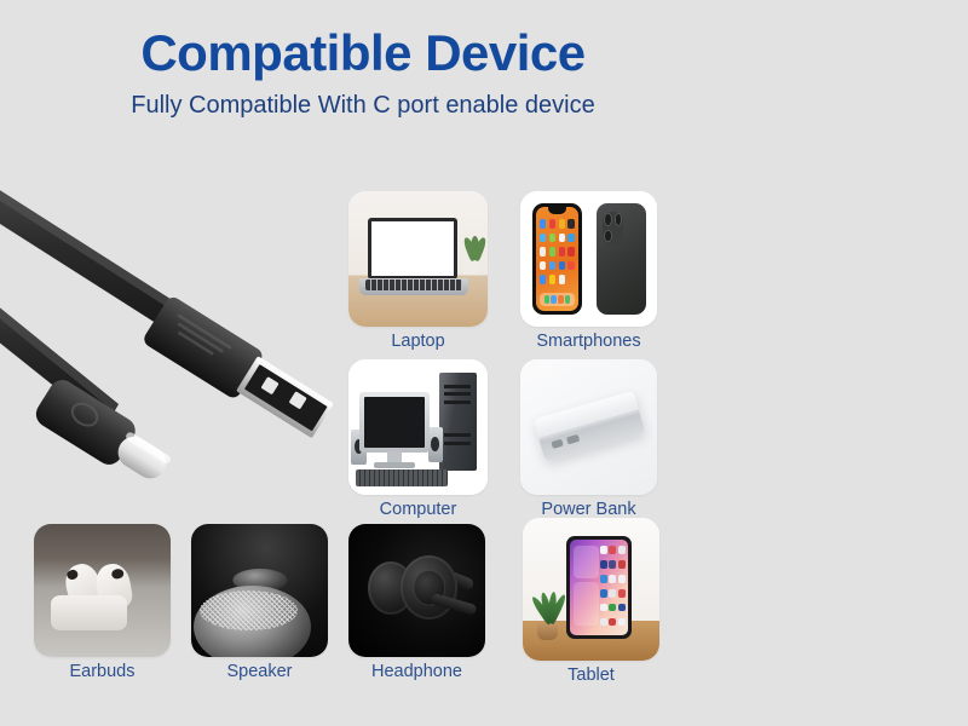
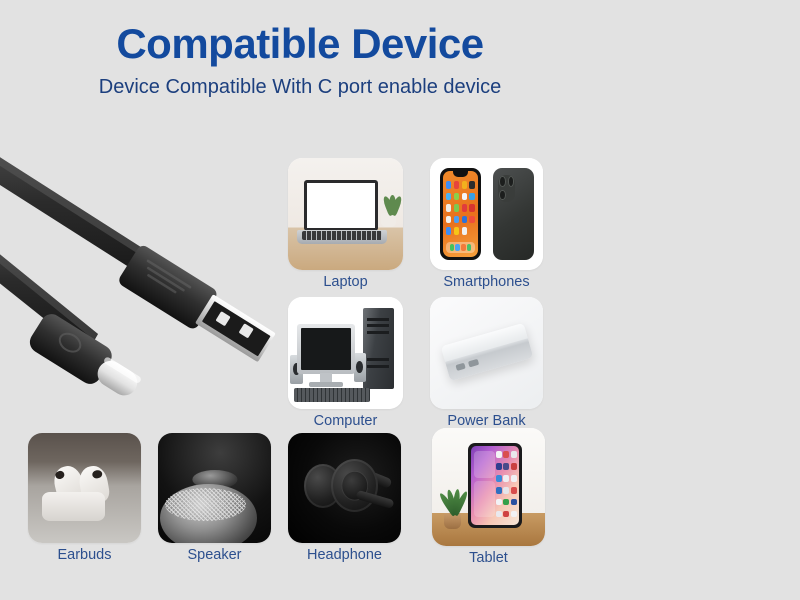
  Compatible Device
- Fully Compatible With C port enable device
+ Device Compatible With C port enable device
  Laptop
  Smartphones
  Computer
  Power Bank
  Earbuds
  Speaker
  Headphone
  Tablet
